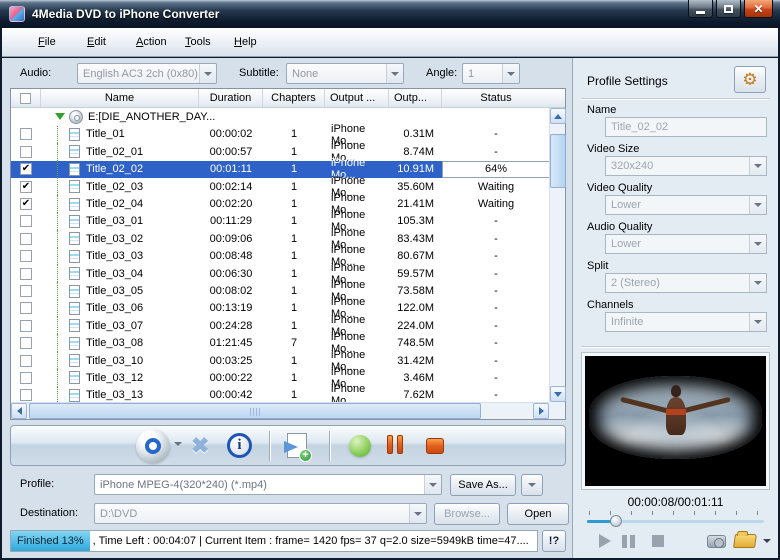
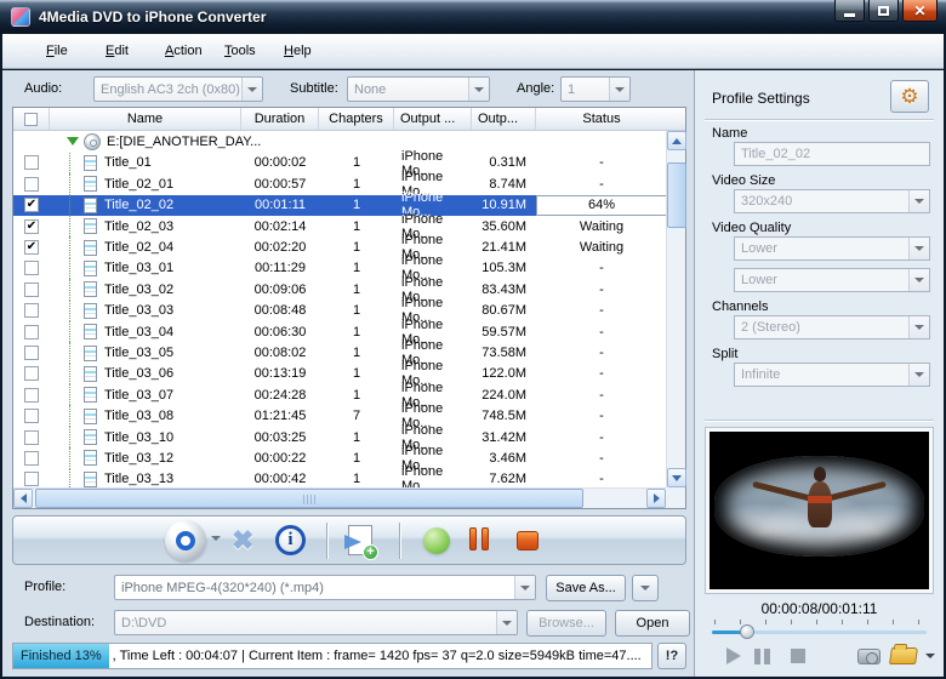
  4Media DVD to iPhone Converter
  ✕
  File
  Edit
  Action
  Tools
  Help
  Audio:
  English AC3 2ch (0x80)
  Subtitle:
  None
  Angle:
  1
  Name
  Duration
  Chapters
  Output ...
  Outp...
  Status
  E:[DIE_ANOTHER_DAY...
  Title_01
  00:00:02
  1
  iPhone Mo...
  0.31M
  -
  Title_02_01
  00:00:57
  1
  iPhone Mo...
  8.74M
  -
  ✔
  Title_02_02
  00:01:11
  1
  iPhone Mo...
  10.91M
  64%
  ✔
  Title_02_03
  00:02:14
  1
  iPhone Mo...
  35.60M
  Waiting
  ✔
  Title_02_04
  00:02:20
  1
  iPhone Mo...
  21.41M
  Waiting
  Title_03_01
  00:11:29
  1
  iPhone Mo...
  105.3M
  -
  Title_03_02
  00:09:06
  1
  iPhone Mo...
  83.43M
  -
  Title_03_03
  00:08:48
  1
  iPhone Mo...
  80.67M
  -
  Title_03_04
  00:06:30
  1
  iPhone Mo...
  59.57M
  -
  Title_03_05
  00:08:02
  1
  iPhone Mo...
  73.58M
  -
  Title_03_06
  00:13:19
  1
  iPhone Mo...
  122.0M
  -
  Title_03_07
  00:24:28
  1
  iPhone Mo...
  224.0M
  -
  Title_03_08
  01:21:45
  7
  iPhone Mo...
  748.5M
  -
  Title_03_10
  00:03:25
  1
  iPhone Mo...
  31.42M
  -
  Title_03_12
  00:00:22
  1
  iPhone Mo...
  3.46M
  -
  Title_03_13
  00:00:42
  1
  7.62M
  -
  ✖
  i
  +
  Profile:
  iPhone MPEG-4(320*240) (*.mp4)
  Save As...
  Destination:
  D:\DVD
  Browse...
  Open
  Finished 13%
  , Time Left : 00:04:07 | Current Item : frame= 1420 fps= 37 q=2.0 size=5949kB time=47....
  !?
  Profile Settings
  ⚙
  Name
  Title_02_02
  Video Size
  320x240
  Video Quality
  Lower
- Audio Quality
  Lower
- Split
+ Channels
  2 (Stereo)
- Channels
+ Split
  Infinite
  00:00:08/00:01:11
